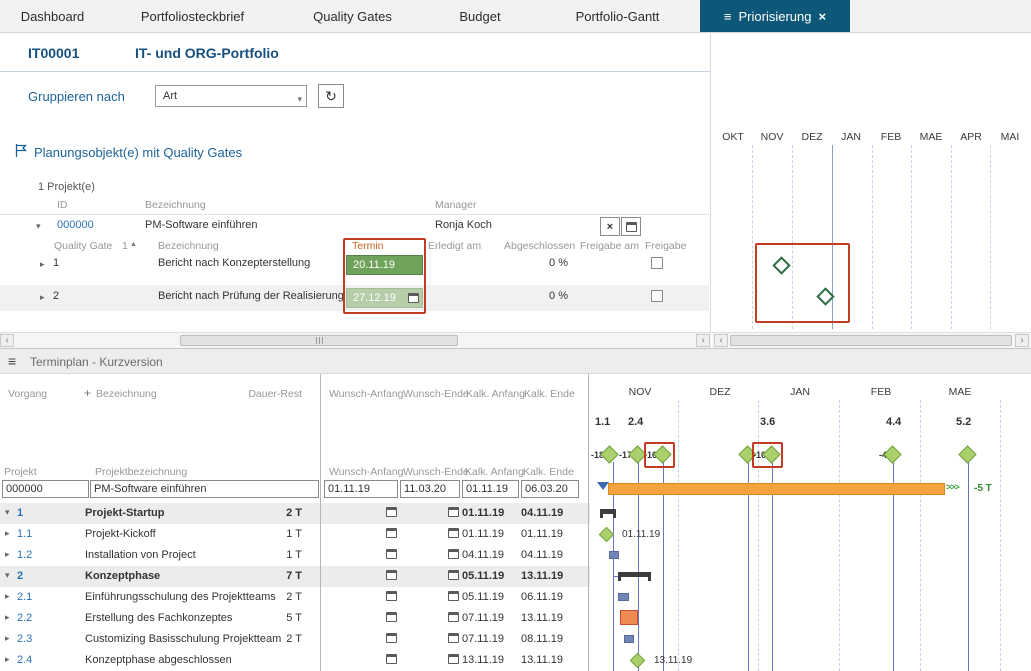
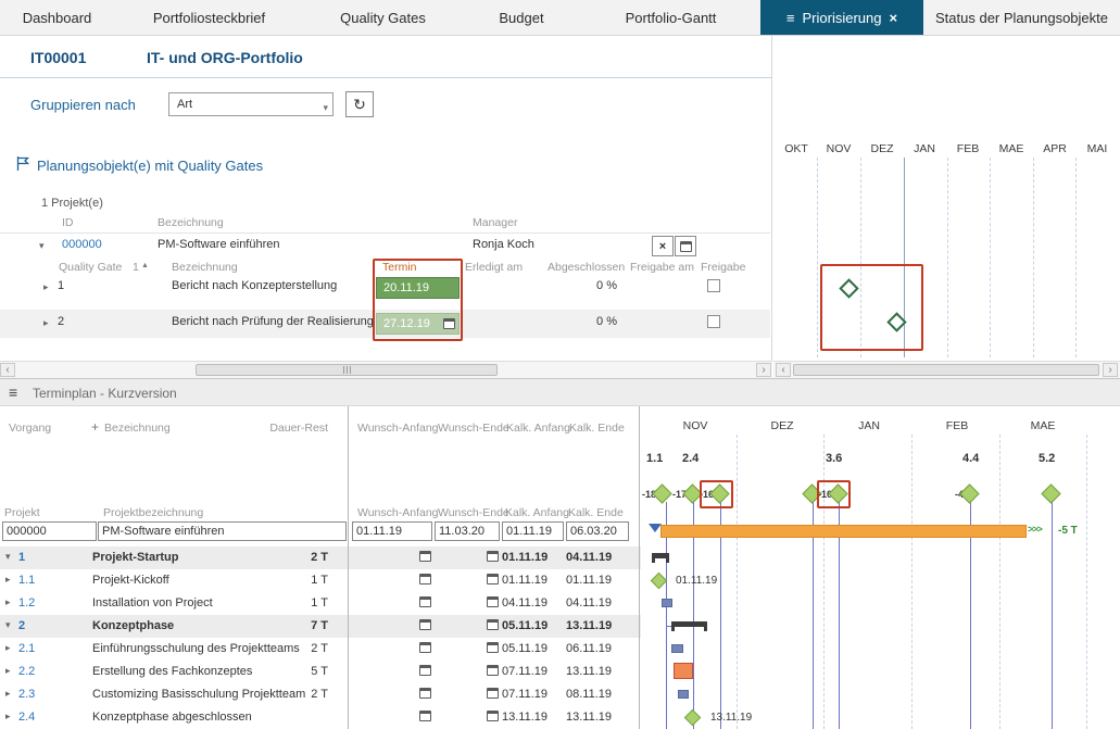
  Dashboard
  Portfoliosteckbrief
  Quality Gates
  Budget
  Portfolio-Gantt
  ≡
  Priorisierung
  ×
+ Status der Planungsobjekte
  IT00001
  IT- und ORG-Portfolio
  Gruppieren nach
  Art
  ▾
  ↻
  Planungsobjekt(e) mit Quality Gates
  1 Projekt(e)
  ID
  Bezeichnung
  Manager
  ▾
  000000
  PM-Software einführen
  Ronja Koch
  ×
  Quality Gate
  1
  Bezeichnung
  Termin
  Erledigt am
  Abgeschlossen
  Freigabe am
  Freigabe
  ▸
  1
  Bericht nach Konzepterstellung
  20.11.19
  0 %
  ▸
  2
  Bericht nach Prüfung der Realisierung
  27.12.19
  0 %
  ‹
  ›
  OKT
  NOV
  DEZ
  JAN
  FEB
  MAE
  APR
  MAI
  ‹
  ›
  ≡
  Terminplan - Kurzversion
  Vorgang
  +
  Bezeichnung
  Dauer-Rest
  Wunsch-Anfang
  Wunsch-Ende
  Kalk. Anfang
  Kalk. Ende
  Projekt
  Projektbezeichnung
  Wunsch-Anfang
  Wunsch-Ende
  Kalk. Anfang
  Kalk. Ende
  000000
  PM-Software einführen
  01.11.19
  11.03.20
  01.11.19
  06.03.20
  ▾
  1
  Projekt-Startup
  2 T
  01.11.19
  04.11.19
  ▸
  1.1
  Projekt-Kickoff
  1 T
  01.11.19
  01.11.19
  ▸
  1.2
  Installation von Project
  1 T
  04.11.19
  04.11.19
  ▾
  2
  Konzeptphase
  7 T
  05.11.19
  13.11.19
  ▸
  2.1
  Einführungsschulung des Projektteams
  2 T
  05.11.19
  06.11.19
  ▸
  2.2
  Erstellung des Fachkonzeptes
  5 T
  07.11.19
  13.11.19
  ▸
  2.3
  Customizing Basisschulung Projektteam
  2 T
  07.11.19
  08.11.19
  ▸
  2.4
  Konzeptphase abgeschlossen
  13.11.19
  13.11.19
  NOV
  DEZ
  JAN
  FEB
  MAE
  1.1
  2.4
  3.6
  4.4
  5.2
  >>>
  -5 T
  01.11.19
  13.11.19
